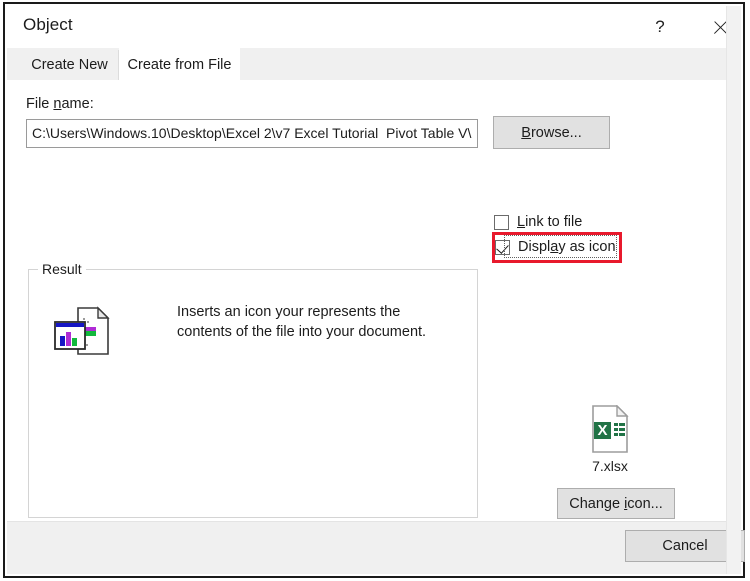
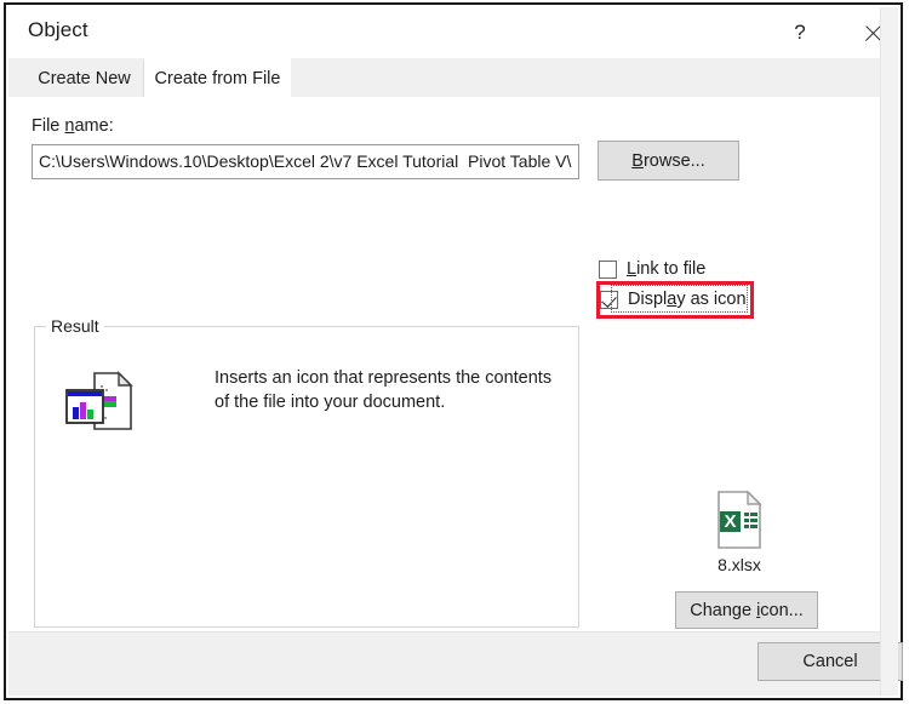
  Object
  ?
  Create New
  Create from File
  File name:
  C:\Users\Windows.10\Desktop\Excel 2\v7 Excel Tutorial Pivot Table V\
  Browse...
  Link to file
  Display as icon
  Result
- Inserts an icon your represents the contents of the file into your document.
+ Inserts an icon that represents the contents of the file into your document.
  X
- 7.xlsx
+ 8.xlsx
  Change icon...
  Cancel
